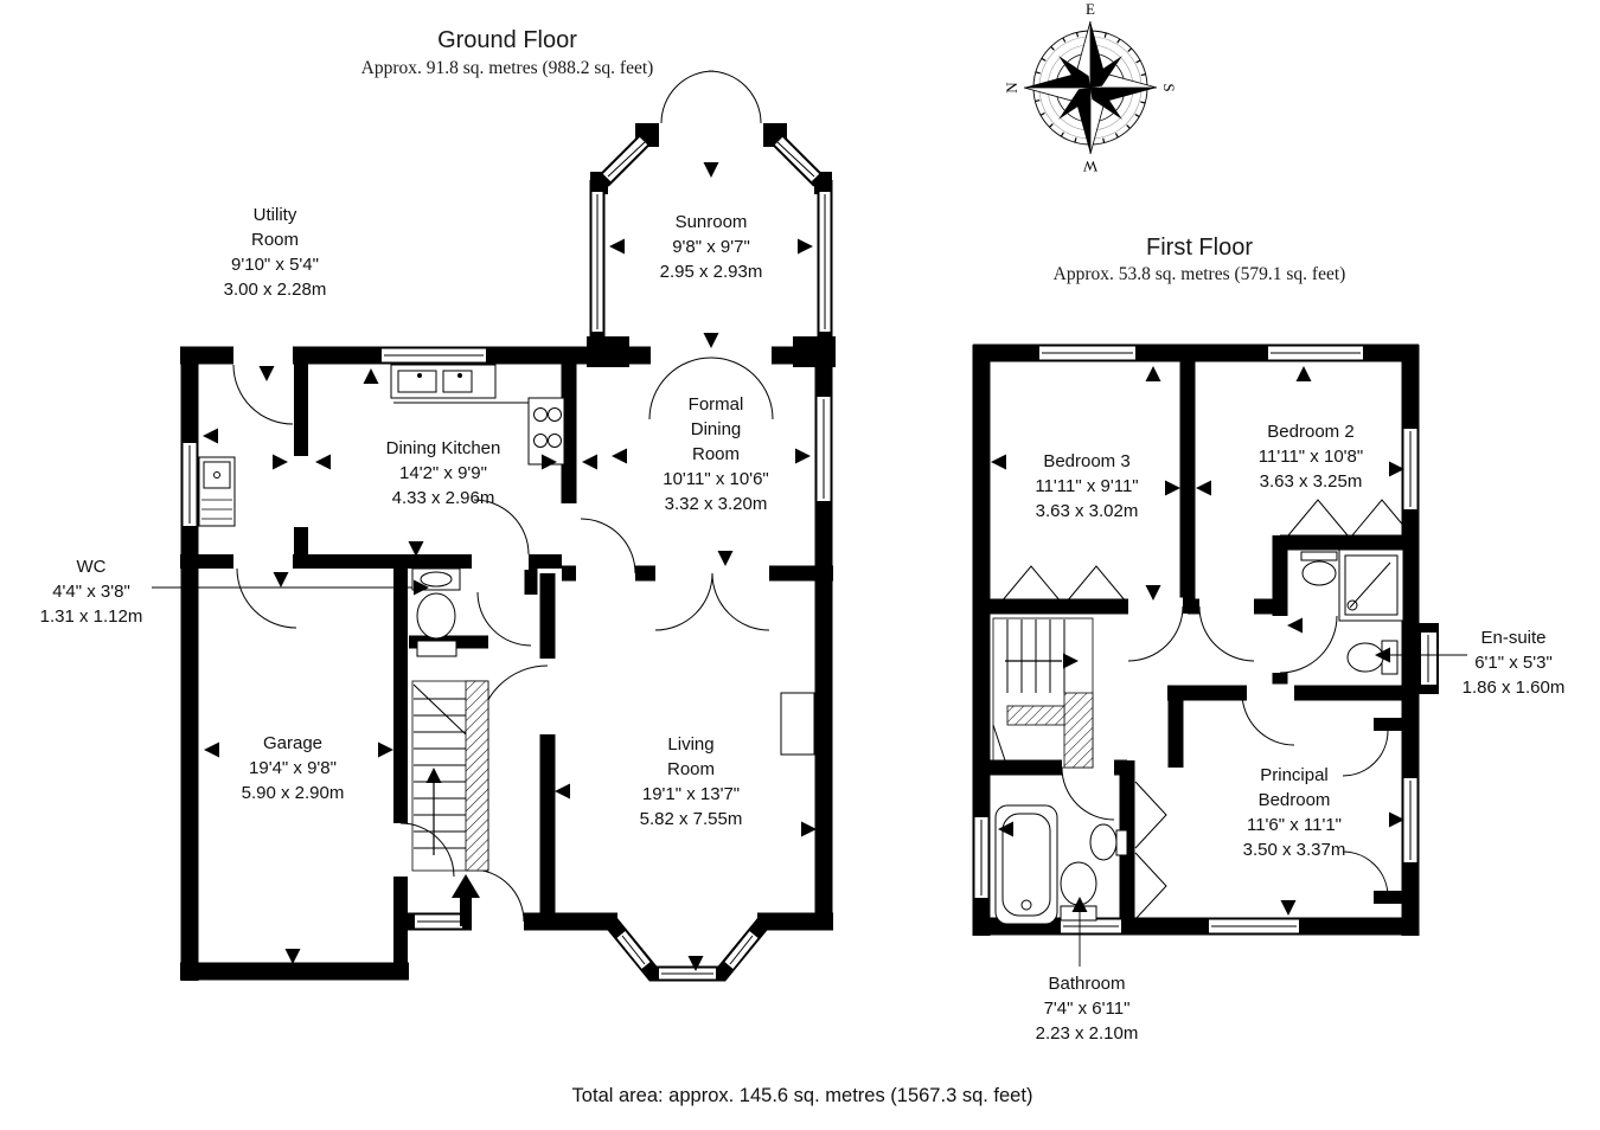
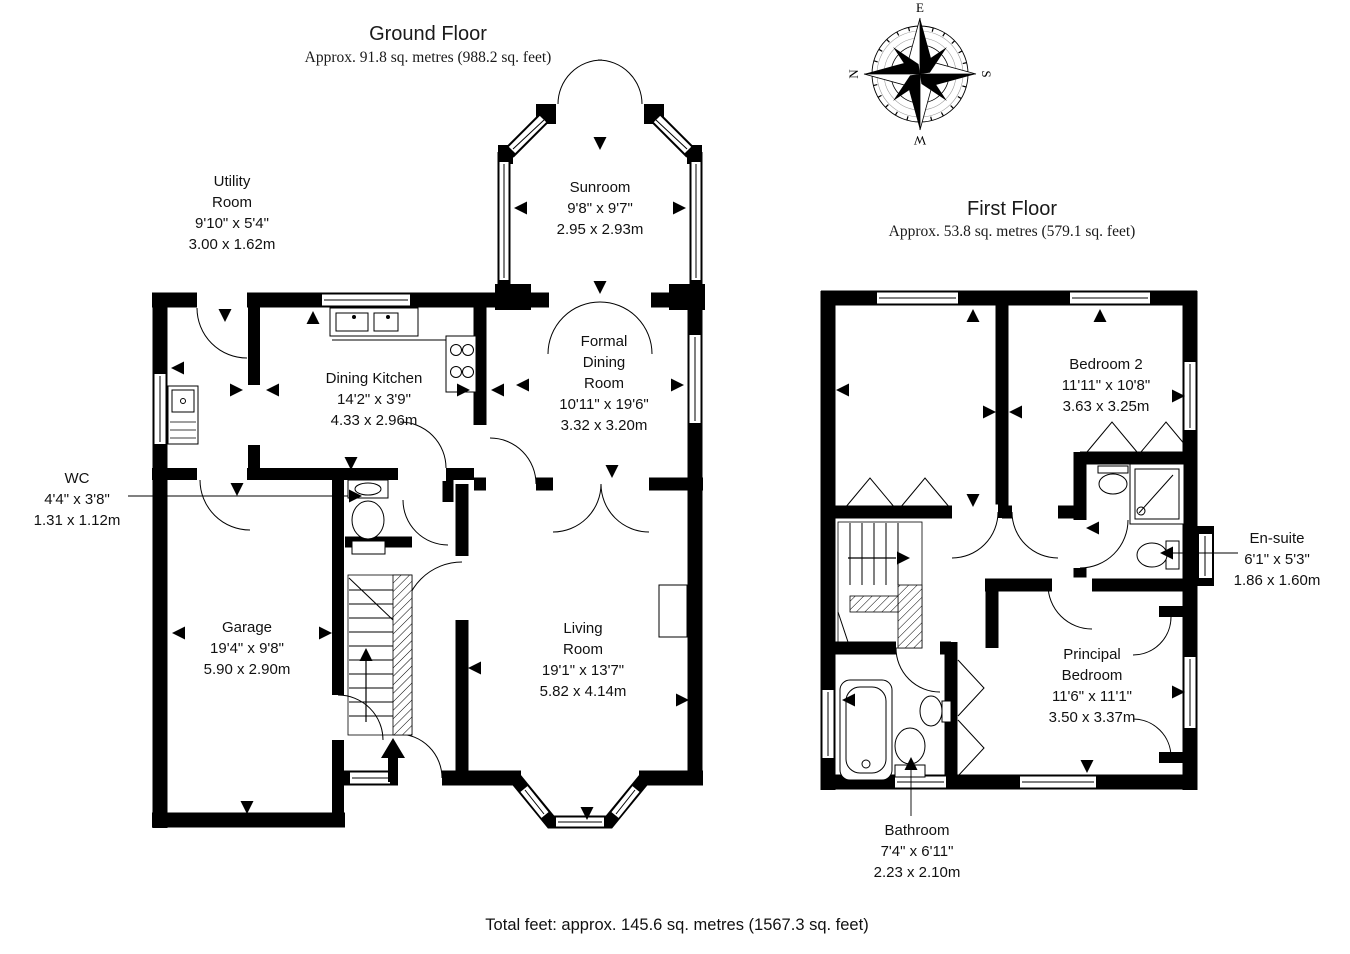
  E
  Ground Floor
  Approx. 91.8 sq. metres (988.2 sq. feet)
  First Floor
  Approx. 53.8 sq. metres (579.1 sq. feet)
  Utility
  Room
  9'10" x 5'4"
- 3.00 x 2.28m
+ 3.00 x 1.62m
  Sunroom
  9'8" x 9'7"
  2.95 x 2.93m
  Dining Kitchen
- 14'2" x 9'9"
+ 14'2" x 3'9"
  4.33 x 2.96m
  Formal
  Dining
  Room
- 10'11" x 10'6"
+ 10'11" x 19'6"
  3.32 x 3.20m
  WC
  4'4" x 3'8"
  1.31 x 1.12m
  Garage
  19'4" x 9'8"
  5.90 x 2.90m
  Living
  Room
  19'1" x 13'7"
- 5.82 x 7.55m
+ 5.82 x 4.14m
- Bedroom 3
- 11'11" x 9'11"
- 3.63 x 3.02m
  Bedroom 2
  11'11" x 10'8"
  3.63 x 3.25m
  En-suite
  6'1" x 5'3"
  1.86 x 1.60m
  Principal
  Bedroom
  11'6" x 11'1"
  3.50 x 3.37m
  Bathroom
  7'4" x 6'11"
  2.23 x 2.10m
- Total area: approx. 145.6 sq. metres (1567.3 sq. feet)
+ Total feet: approx. 145.6 sq. metres (1567.3 sq. feet)
